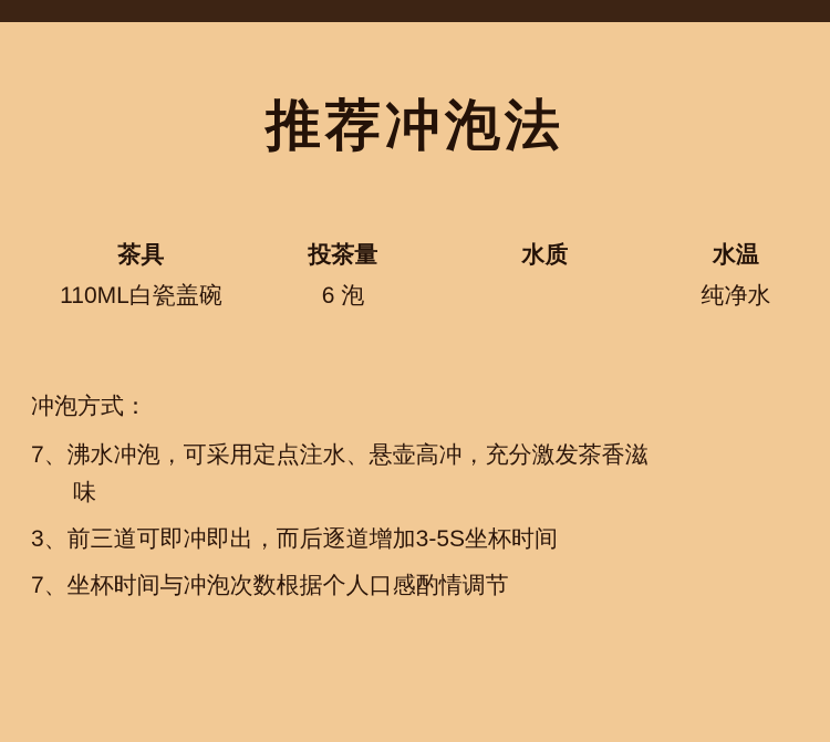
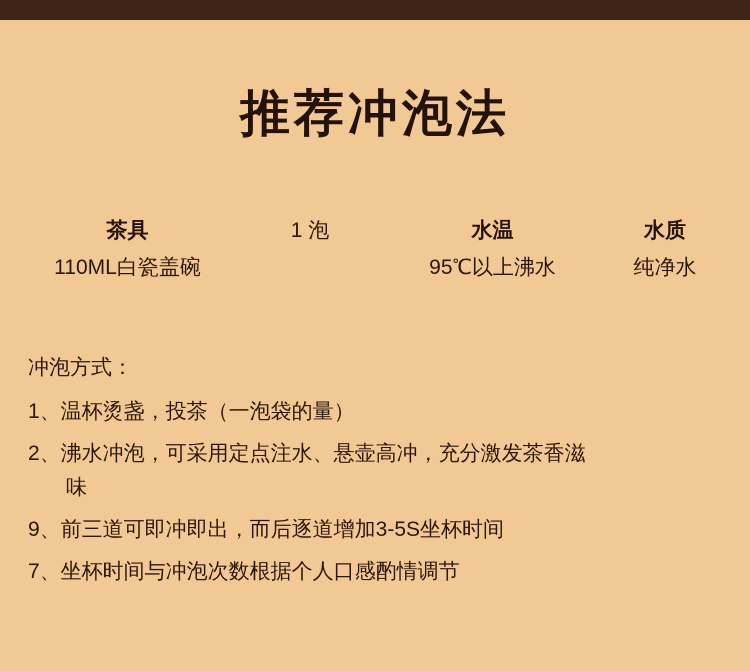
  推荐冲泡法
  茶具
  110ML白瓷盖碗
- 投茶量
- 6 泡
+ 1 泡
- 水质
+ 水温
+ 95℃以上沸水
- 水温
+ 水质
  纯净水
  冲泡方式：
+ 1、温杯烫盏，投茶（一泡袋的量）
- 7、沸水冲泡，可采用定点注水、悬壶高冲，充分激发茶香滋
+ 2、沸水冲泡，可采用定点注水、悬壶高冲，充分激发茶香滋
  味
- 3、前三道可即冲即出，而后逐道增加3-5S坐杯时间
+ 9、前三道可即冲即出，而后逐道增加3-5S坐杯时间
  7、坐杯时间与冲泡次数根据个人口感酌情调节
